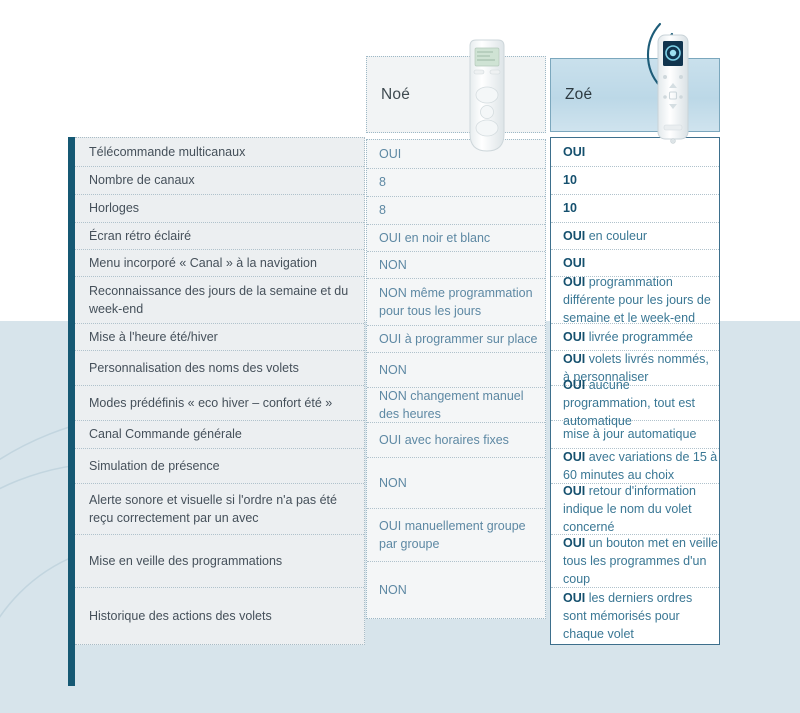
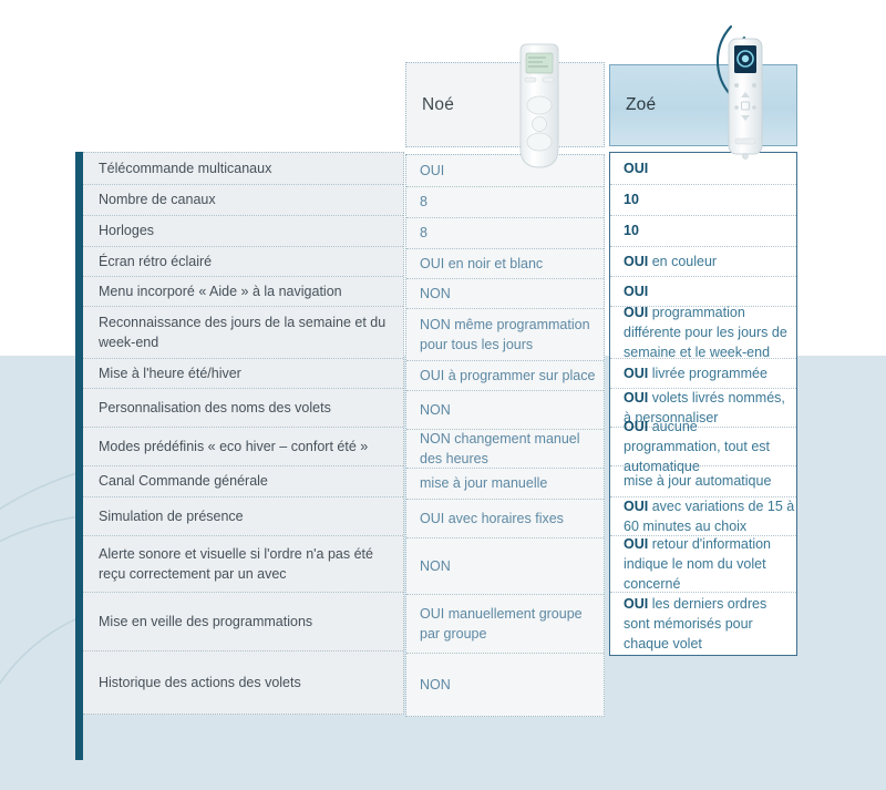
  Noé
  Zoé
  Télécommande multicanaux
  Nombre de canaux
  Horloges
  Écran rétro éclairé
- Menu incorporé « Canal » à la navigation
+ Menu incorporé « Aide » à la navigation
  Reconnaissance des jours de la semaine et du week-end
  Mise à l'heure été/hiver
  Personnalisation des noms des volets
  Modes prédéfinis « eco hiver – confort été »
  Canal Commande générale
  Simulation de présence
  Alerte sonore et visuelle si l'ordre n'a pas été reçu correctement par un avec
  Mise en veille des programmations
  Historique des actions des volets
  OUI
  8
  8
  OUI en noir et blanc
  NON
  NON même programmation pour tous les jours
  OUI à programmer sur place
  NON
  NON changement manuel des heures
+ mise à jour manuelle
  OUI avec horaires fixes
  NON
  OUI manuellement groupe par groupe
  NON
  OUI
  10
  10
  OUI en couleur
  OUI
  OUI programmation différente pour les jours de semaine et le week-end
  OUI livrée programmée
  OUI volets livrés nommés, à personnaliser
  OUI aucune programmation, tout est automatique
  mise à jour automatique
  OUI avec variations de 15 à 60 minutes au choix
  OUI retour d'information indique le nom du volet concerné
- OUI un bouton met en veille tous les programmes d'un coup
  OUI les derniers ordres sont mémorisés pour chaque volet
